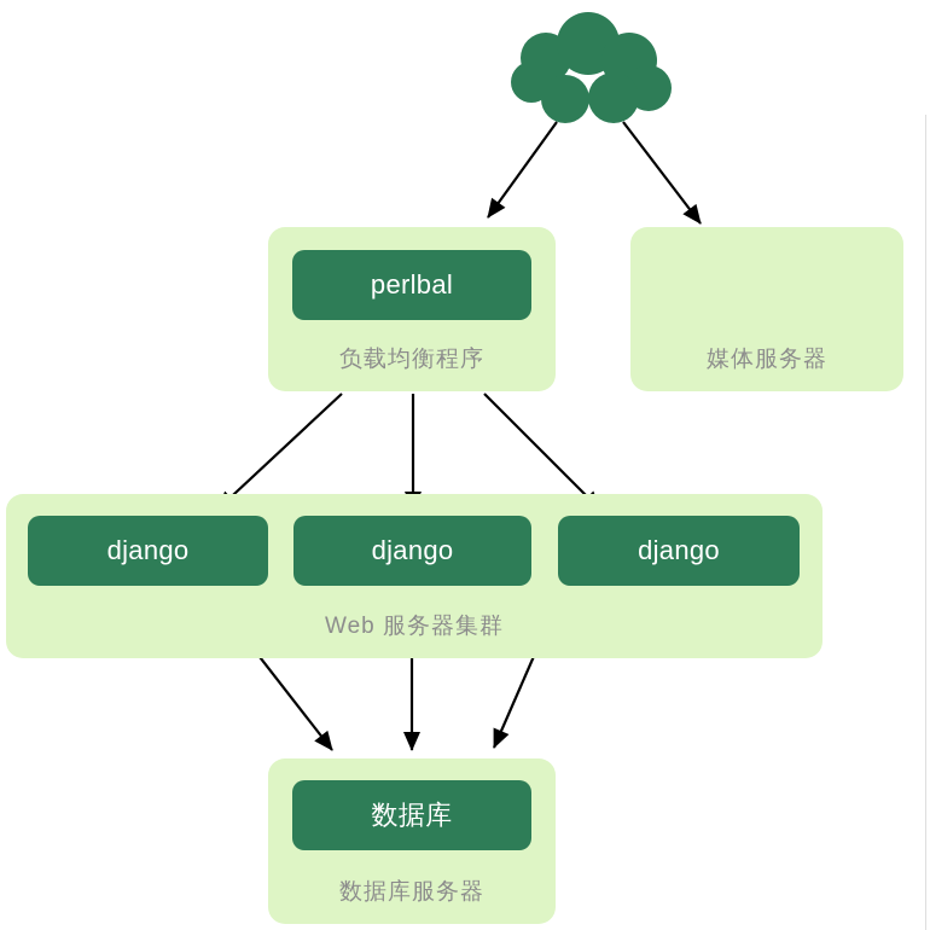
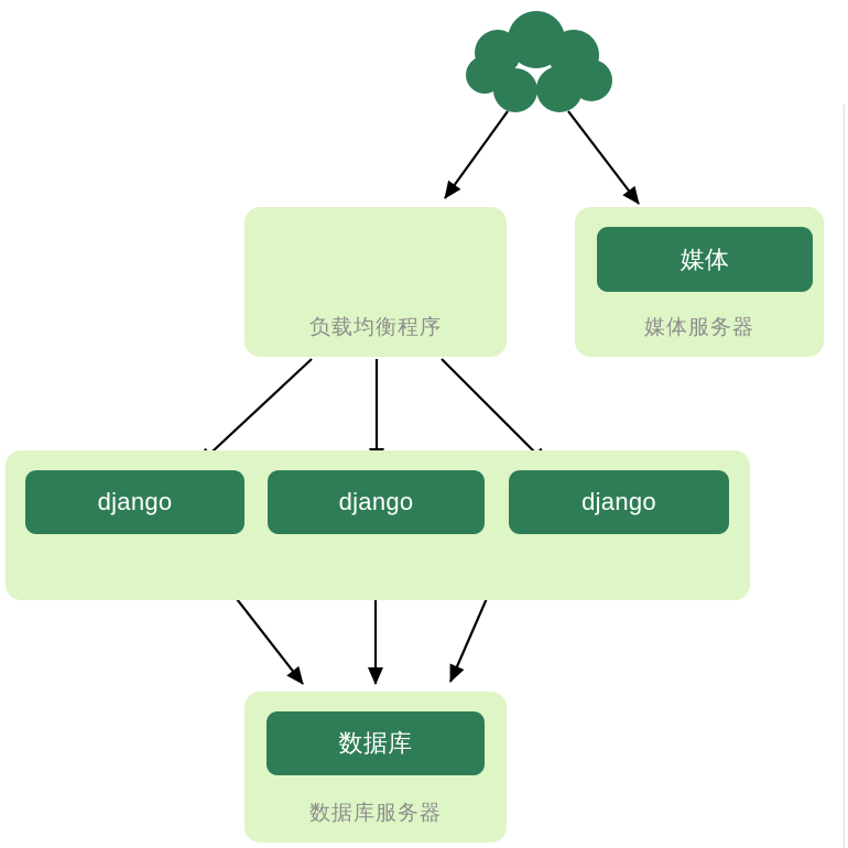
- perlbal
  负载均衡程序
+ 媒体
  媒体服务器
  django
  django
  django
- Web 服务器集群
  数据库
  数据库服务器
